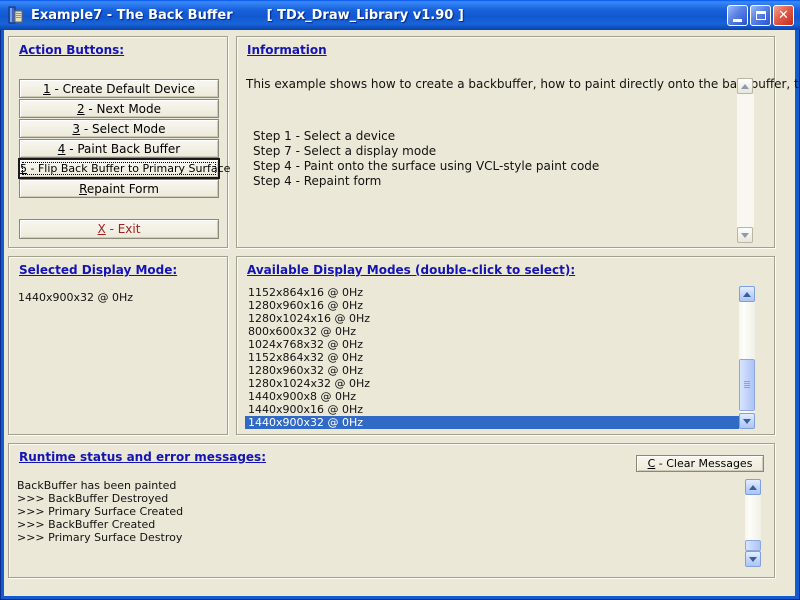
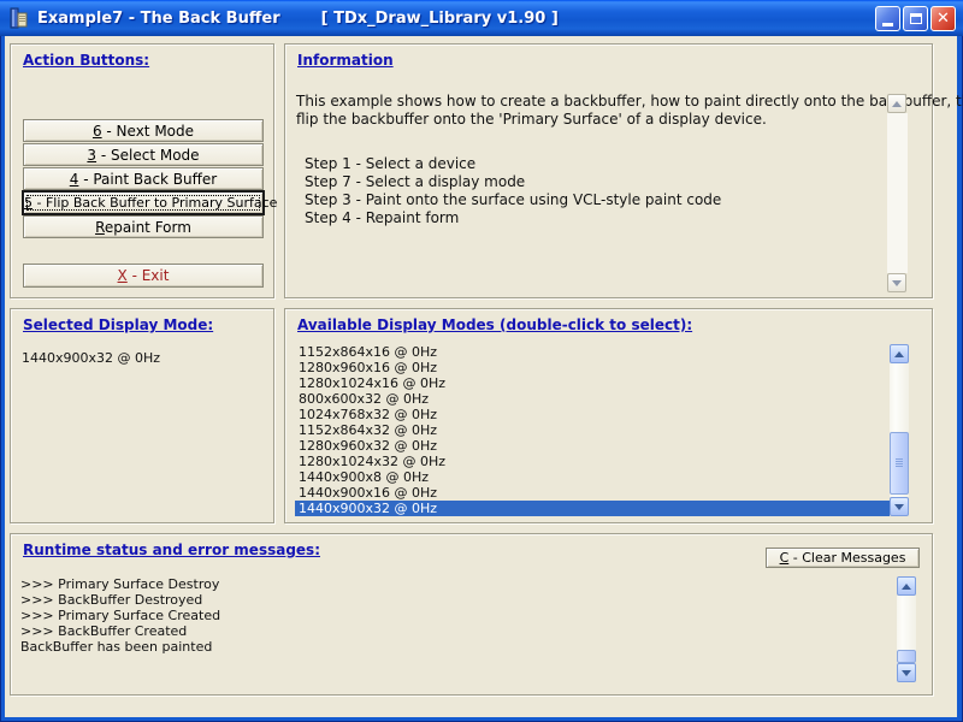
  Example7 - The Back Buffer
  [ TDx_Draw_Library v1.90 ]
  ✕
  Action Buttons:
- 1 - Create Default Device
- 2 - Next Mode
+ 6 - Next Mode
  3 - Select Mode
  4 - Paint Back Buffer
  5 - Flip Back Buffer to Primary Surface
  Repaint Form
  X - Exit
  Information
  This example shows how to create a backbuffer, how to paint directly onto the babuffer, t
+ flip the backbuffer onto the 'Primary Surface' of a display device.
  Step 1 - Select a device
  Step 7 - Select a display mode
- Step 4 - Paint onto the surface using VCL-style paint code
+ Step 3 - Paint onto the surface using VCL-style paint code
  Step 4 - Repaint form
  Selected Display Mode:
  1440x900x32 @ 0Hz
  Available Display Modes (double-click to select):
  1152x864x16 @ 0Hz
  1280x960x16 @ 0Hz
  1280x1024x16 @ 0Hz
  800x600x32 @ 0Hz
  1024x768x32 @ 0Hz
  1152x864x32 @ 0Hz
  1280x960x32 @ 0Hz
  1280x1024x32 @ 0Hz
  1440x900x8 @ 0Hz
  1440x900x16 @ 0Hz
  1440x900x32 @ 0Hz
  Runtime status and error messages:
  C - Clear Messages
- BackBuffer has been painted
+ >>> Primary Surface Destroy
  >>> BackBuffer Destroyed
  >>> Primary Surface Created
  >>> BackBuffer Created
- >>> Primary Surface Destroy
+ BackBuffer has been painted
